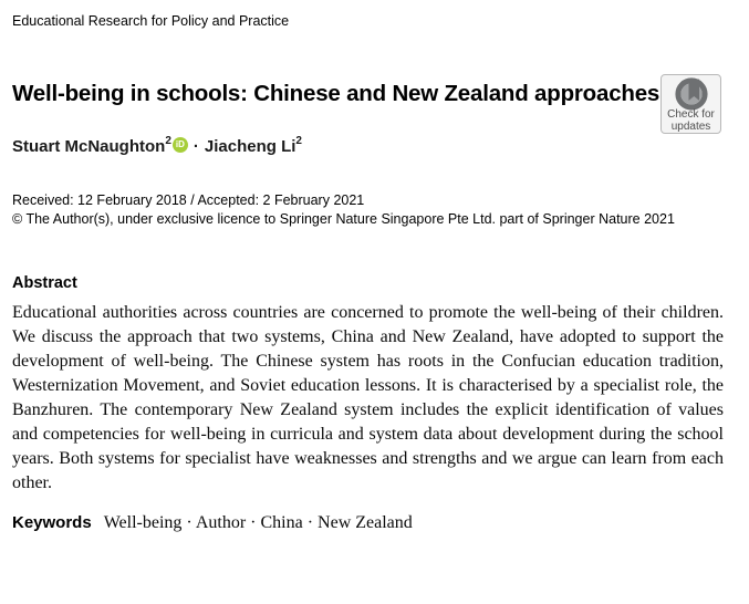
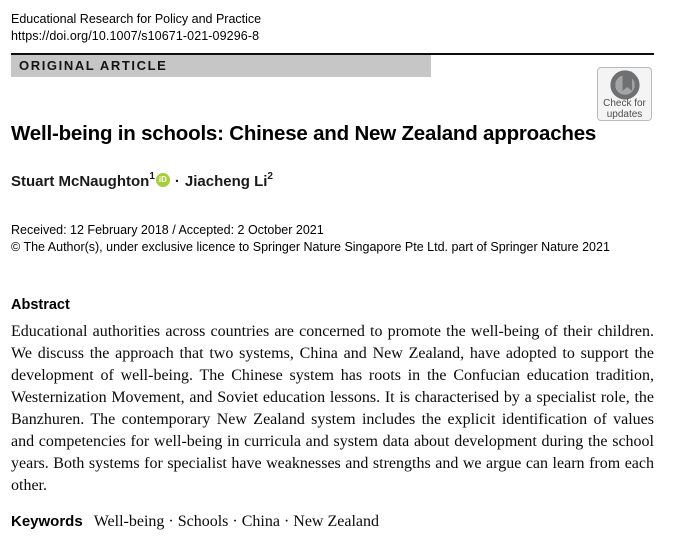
  Educational Research for Policy and Practice
+ https://doi.org/10.1007/s10671-021-09296-8
+ ORIGINAL ARTICLE
  Check for
  updates
  Well-being in schools: Chinese and New Zealand approaches
- Stuart McNaughton2 iD · Jiacheng Li2
+ Stuart McNaughton1 iD · Jiacheng Li2
- Received: 12 February 2018 / Accepted: 2 February 2021
+ Received: 12 February 2018 / Accepted: 2 October 2021
  © The Author(s), under exclusive licence to Springer Nature Singapore Pte Ltd. part of Springer Nature 2021
  Abstract
  Educational authorities across countries are concerned to promote the well-being of their children. We discuss the approach that two systems, China and New Zealand, have adopted to support the development of well-being. The Chinese system has roots in the Confucian education tradition, Westernization Movement, and Soviet education lessons. It is characterised by a specialist role, the Banzhuren. The contemporary New Zealand system includes the explicit identification of values and competencies for well-being in curricula and system data about development during the school years. Both systems for specialist have weaknesses and strengths and we argue can learn from each other.
- Keywords Well-being · Author · China · New Zealand
+ Keywords Well-being · Schools · China · New Zealand
